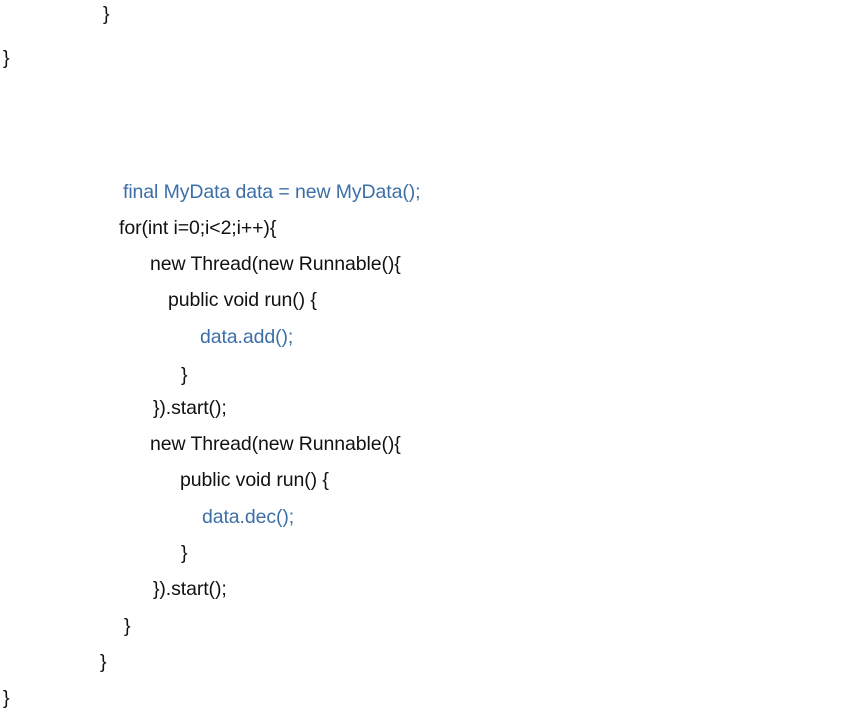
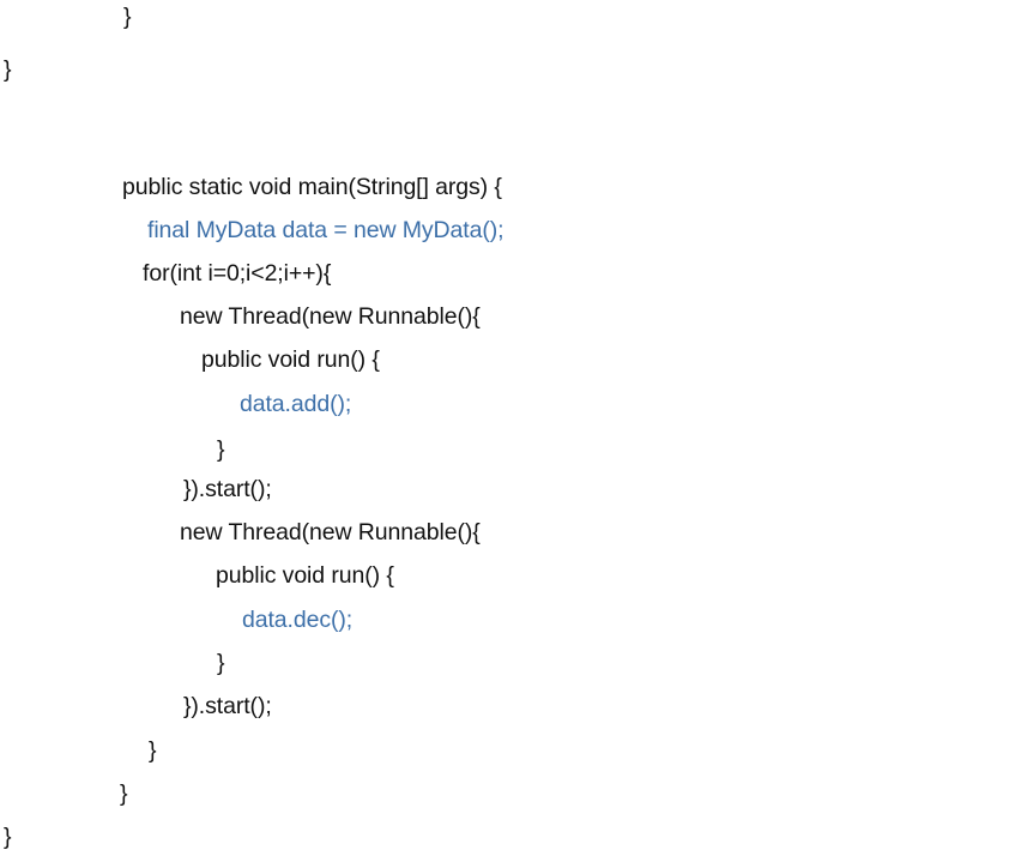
  }
  }
+ public static void main(String[] args) {
  final MyData data = new MyData();
  for(int i=0;i<2;i++){
  new Thread(new Runnable(){
  public void run() {
  data.add();
  }
  }).start();
  new Thread(new Runnable(){
  public void run() {
  data.dec();
  }
  }).start();
  }
  }
  }
